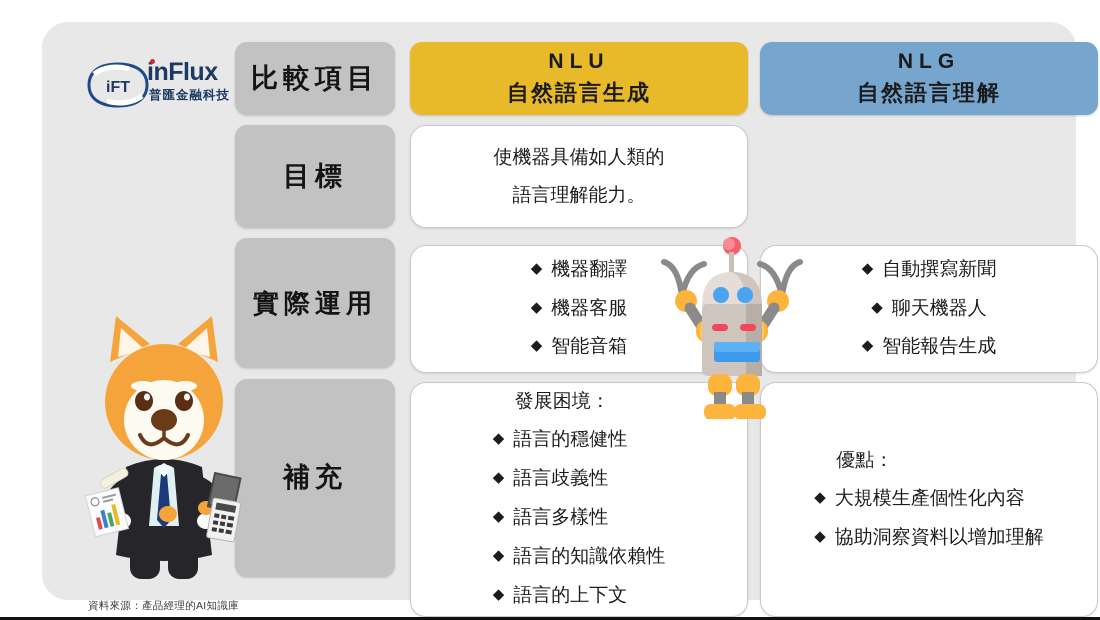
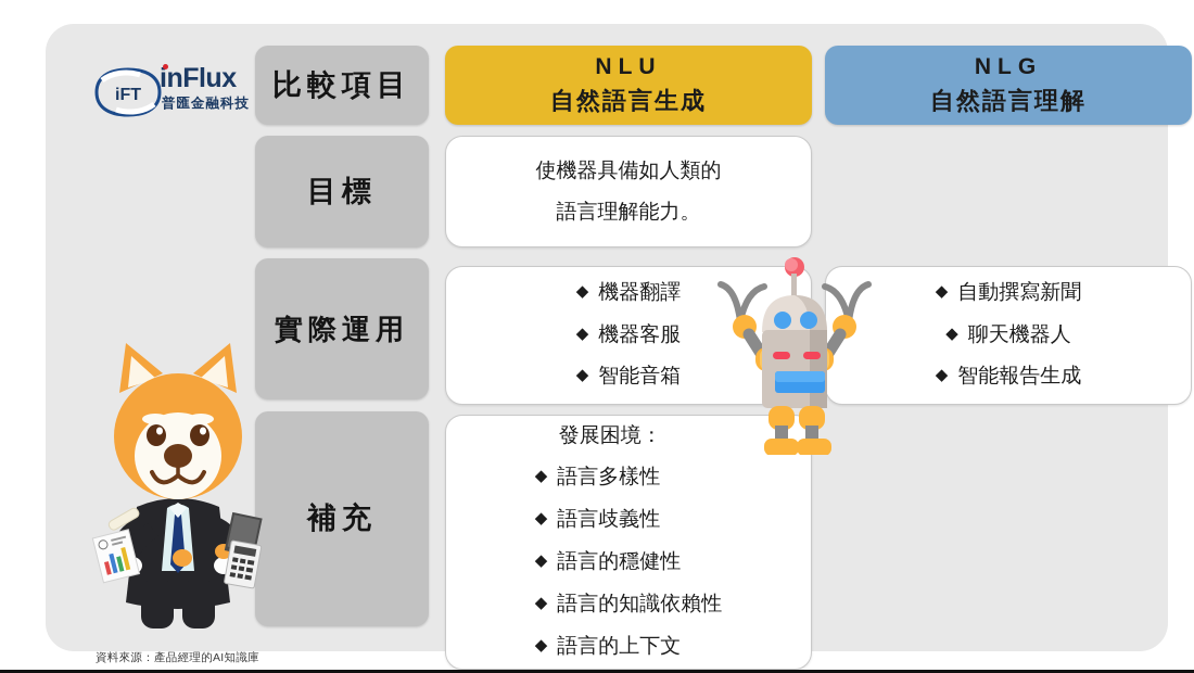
  iFT
  inFlux
  普匯金融科技
  比較項目
  NLU
  自然語言生成
  NLG
  自然語言理解
  目標
  使機器具備如人類的
  語言理解能力。
  實際運用
  ◆ 機器翻譯
  ◆ 機器客服
  ◆ 智能音箱
  ◆ 自動撰寫新聞
  ◆ 聊天機器人
  ◆ 智能報告生成
  補充
  發展困境：
- ◆ 語言的穩健性
+ ◆ 語言多樣性
  ◆ 語言歧義性
- ◆ 語言多樣性
+ ◆ 語言的穩健性
  ◆ 語言的知識依賴性
  ◆ 語言的上下文
- 優點：
- ◆ 大規模生產個性化內容
- ◆ 協助洞察資料以增加理解
  資料來源：產品經理的AI知識庫
